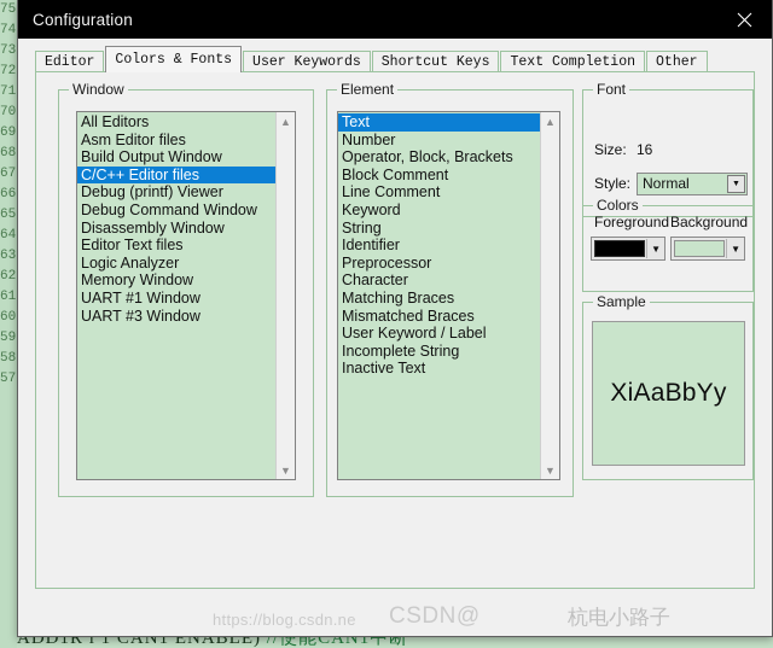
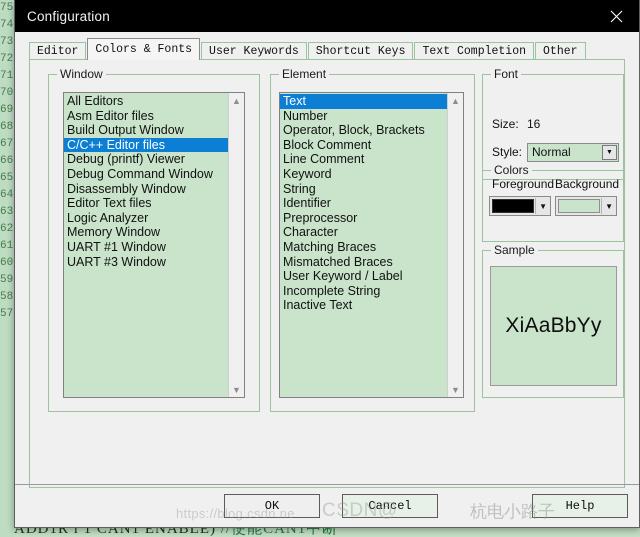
  75
  74
  73
  72
  71
  70
  69
  68
  67
  66
  65
  64
  63
  62
  61
  60
  59
  58
  57
  ADD1R i 1 CAN1 ENABLE) //使能CAN1中断
  Configuration
  Editor
  Colors & Fonts
  User Keywords
  Shortcut Keys
  Text Completion
  Other
  Window
  All Editors
  Asm Editor files
  Build Output Window
  C/C++ Editor files
  Debug (printf) Viewer
  Debug Command Window
  Disassembly Window
  Editor Text files
  Logic Analyzer
  Memory Window
  UART #1 Window
  UART #3 Window
  ▲
  ▼
  Element
  Text
  Number
  Operator, Block, Brackets
  Block Comment
  Line Comment
  Keyword
  String
  Identifier
  Preprocessor
  Character
  Matching Braces
  Mismatched Braces
  User Keyword / Label
  Incomplete String
  Inactive Text
  ▲
  ▼
  Font
  Size: 16
  Style:
  Normal
  Colors
  Foreground
  Background
  ▼
  ▼
  Sample
  XiAaBbYy
+ OK
+ Cancel
+ Help
  https://blog.csdn.ne
  CSDN@
  杭电小路子
